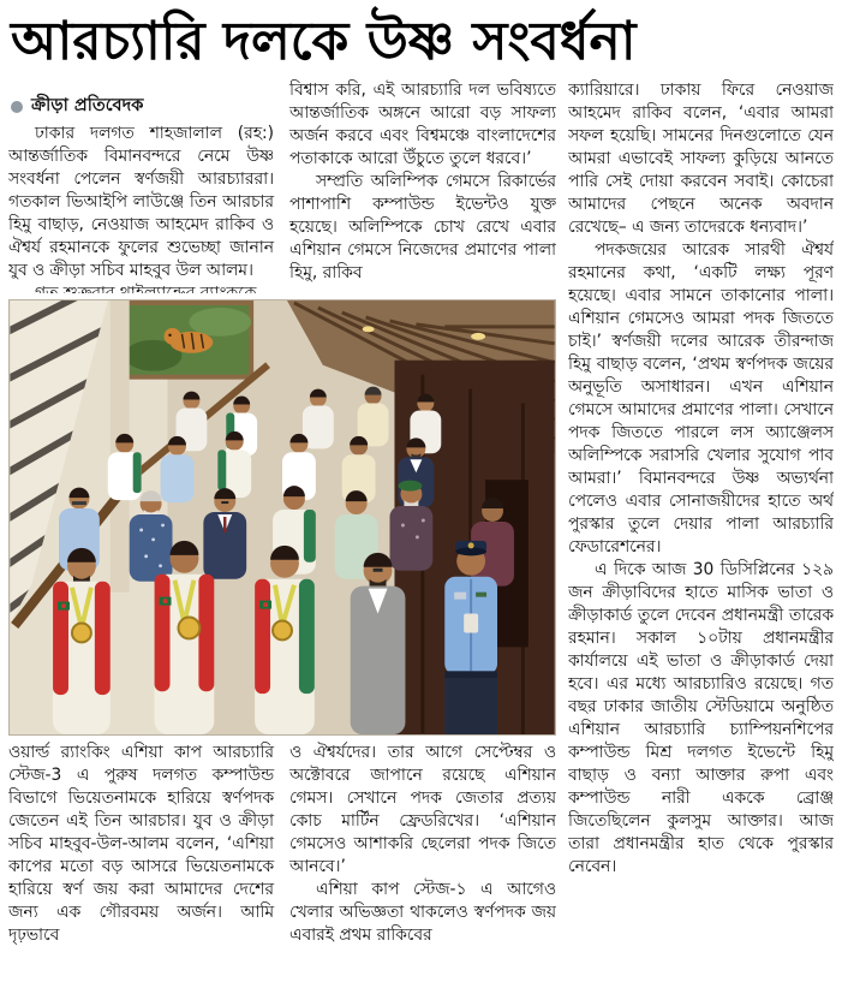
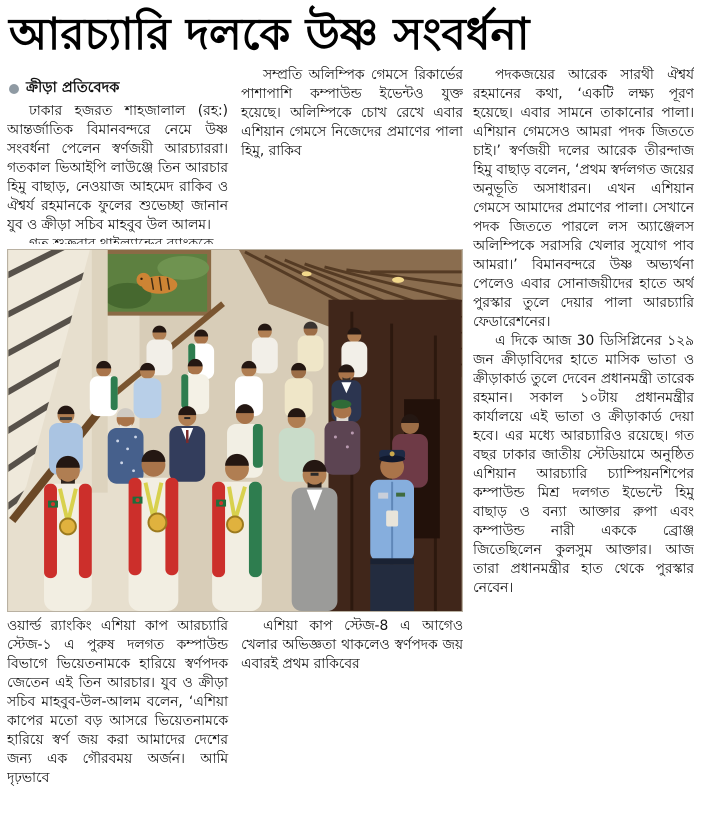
  আরচ্যারি দলকে উষ্ণ সংবর্ধনা
  ক্রীড়া প্রতিবেদক
- ঢাকার দলগত শাহজালাল (রহ:) আন্তর্জাতিক বিমানবন্দরে নেমে উষ্ণ সংবর্ধনা পেলেন স্বর্ণজয়ী আরচ্যাররা। গতকাল ভিআইপি লাউঞ্জে তিন আরচার হিমু বাছাড়, নেওয়াজ আহমেদ রাকিব ও ঐশ্বর্য রহমানকে ফুলের শুভেচ্ছা জানান যুব ও ক্রীড়া সচিব মাহবুব উল আলম।
+ ঢাকার হজরত শাহজালাল (রহ:) আন্তর্জাতিক বিমানবন্দরে নেমে উষ্ণ সংবর্ধনা পেলেন স্বর্ণজয়ী আরচ্যাররা। গতকাল ভিআইপি লাউঞ্জে তিন আরচার হিমু বাছাড়, নেওয়াজ আহমেদ রাকিব ও ঐশ্বর্য রহমানকে ফুলের শুভেচ্ছা জানান যুব ও ক্রীড়া সচিব মাহবুব উল আলম।
- বিশ্বাস করি, এই আরচ্যারি দল ভবিষ্যতে আন্তর্জাতিক অঙ্গনে আরো বড় সাফল্য অর্জন করবে এবং বিশ্বমঞ্চে বাংলাদেশের পতাকাকে আরো উঁচুতে তুলে ধরবে।’
  সম্প্রতি অলিম্পিক গেমসে রিকার্ভের পাশাপাশি কম্পাউন্ড ইভেন্টও যুক্ত হয়েছে। অলিম্পিকে চোখ রেখে এবার এশিয়ান গেমসে নিজেদের প্রমাণের পালা হিমু, রাকিব
- ওয়ার্ল্ড র‍্যাংকিং এশিয়া কাপ আরচ্যারি স্টেজ-3 এ পুরুষ দলগত কম্পাউন্ড বিভাগে ভিয়েতনামকে হারিয়ে স্বর্ণপদক জেতেন এই তিন আরচার। যুব ও ক্রীড়া সচিব মাহবুব-উল-আলম বলেন, ‘এশিয়া কাপের মতো বড় আসরে ভিয়েতনামকে হারিয়ে স্বর্ণ জয় করা আমাদের দেশের জন্য এক গৌরবময় অর্জন। আমি দৃঢ়ভাবে
+ ওয়ার্ল্ড র‍্যাংকিং এশিয়া কাপ আরচ্যারি স্টেজ-১ এ পুরুষ দলগত কম্পাউন্ড বিভাগে ভিয়েতনামকে হারিয়ে স্বর্ণপদক জেতেন এই তিন আরচার। যুব ও ক্রীড়া সচিব মাহবুব-উল-আলম বলেন, ‘এশিয়া কাপের মতো বড় আসরে ভিয়েতনামকে হারিয়ে স্বর্ণ জয় করা আমাদের দেশের জন্য এক গৌরবময় অর্জন। আমি দৃঢ়ভাবে
- ও ঐশ্বর্যদের। তার আগে সেপ্টেম্বর ও অক্টোবরে জাপানে রয়েছে এশিয়ান গেমস। সেখানে পদক জেতার প্রত্যয় কোচ মার্টিন ফ্রেডরিখের। ‘এশিয়ান গেমসেও আশাকরি ছেলেরা পদক জিতে আনবে।’
- এশিয়া কাপ স্টেজ-১ এ আগেও খেলার অভিজ্ঞতা থাকলেও স্বর্ণপদক জয় এবারই প্রথম রাকিবের
+ এশিয়া কাপ স্টেজ-8 এ আগেও খেলার অভিজ্ঞতা থাকলেও স্বর্ণপদক জয় এবারই প্রথম রাকিবের
- ক্যারিয়ারে। ঢাকায় ফিরে নেওয়াজ আহমেদ রাকিব বলেন, ‘এবার আমরা সফল হয়েছি। সামনের দিনগুলোতে যেন আমরা এভাবেই সাফল্য কুড়িয়ে আনতে পারি সেই দোয়া করবেন সবাই। কোচেরা আমাদের পেছনে অনেক অবদান রেখেছে– এ জন্য তাদেরকে ধন্যবাদ।’
- পদকজয়ের আরেক সারথী ঐশ্বর্য রহমানের কথা, ‘একটি লক্ষ্য পূরণ হয়েছে। এবার সামনে তাকানোর পালা। এশিয়ান গেমসেও আমরা পদক জিততে চাই।’ স্বর্ণজয়ী দলের আরেক তীরন্দাজ হিমু বাছাড় বলেন, ‘প্রথম স্বর্ণপদক জয়ের অনুভূতি অসাধারন। এখন এশিয়ান গেমসে আমাদের প্রমাণের পালা। সেখানে পদক জিততে পারলে লস অ্যাঞ্জেলস অলিম্পিকে সরাসরি খেলার সুযোগ পাব আমরা।’ বিমানবন্দরে উষ্ণ অভ্যর্থনা পেলেও এবার সোনাজয়ীদের হাতে অর্থ পুরস্কার তুলে দেয়ার পালা আরচ্যারি ফেডারেশনের।
+ পদকজয়ের আরেক সারথী ঐশ্বর্য রহমানের কথা, ‘একটি লক্ষ্য পূরণ হয়েছে। এবার সামনে তাকানোর পালা। এশিয়ান গেমসেও আমরা পদক জিততে চাই।’ স্বর্ণজয়ী দলের আরেক তীরন্দাজ হিমু বাছাড় বলেন, ‘প্রথম স্বর্দলগত জয়ের অনুভূতি অসাধারন। এখন এশিয়ান গেমসে আমাদের প্রমাণের পালা। সেখানে পদক জিততে পারলে লস অ্যাঞ্জেলস অলিম্পিকে সরাসরি খেলার সুযোগ পাব আমরা।’ বিমানবন্দরে উষ্ণ অভ্যর্থনা পেলেও এবার সোনাজয়ীদের হাতে অর্থ পুরস্কার তুলে দেয়ার পালা আরচ্যারি ফেডারেশনের।
  এ দিকে আজ 30 ডিসিপ্লিনের ১২৯ জন ক্রীড়াবিদের হাতে মাসিক ভাতা ও ক্রীড়াকার্ড তুলে দেবেন প্রধানমন্ত্রী তারেক রহমান। সকাল ১০টায় প্রধানমন্ত্রীর কার্যালয়ে এই ভাতা ও ক্রীড়াকার্ড দেয়া হবে। এর মধ্যে আরচ্যারিও রয়েছে। গত বছর ঢাকার জাতীয় স্টেডিয়ামে অনুষ্ঠিত এশিয়ান আরচ্যারি চ্যাম্পিয়নশিপের কম্পাউন্ড মিশ্র দলগত ইভেন্টে হিমু বাছাড় ও বন্যা আক্তার রুপা এবং কম্পাউন্ড নারী এককে ব্রোঞ্জ জিতেছিলেন কুলসুম আক্তার। আজ তারা প্রধানমন্ত্রীর হাত থেকে পুরস্কার নেবেন।
